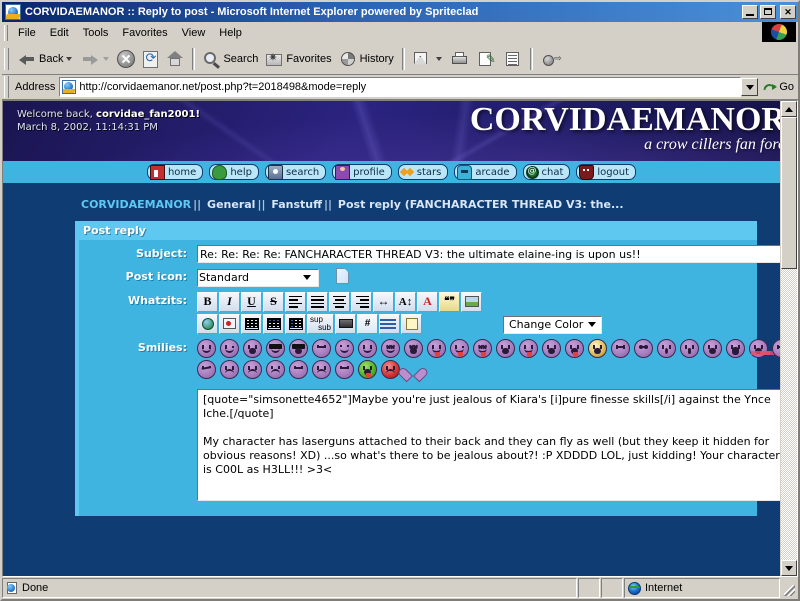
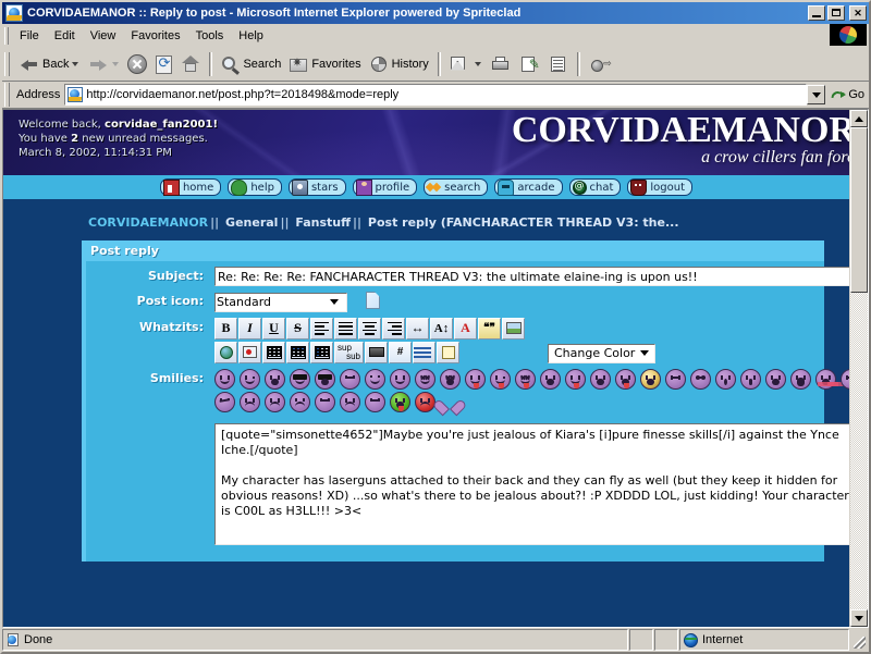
  CORVIDAEMANOR :: Reply to post - Microsoft Internet Explorer powered by Spriteclad
  ✕
  File
  Edit
- Tools
+ View
  Favorites
- View
+ Tools
  Help
  Back
  Search
  Favorites
  History
  Address
  http://corvidaemanor.net/post.php?t=2018498&mode=reply
  Go
  Welcome back, corvidae_fan2001!
+ You have 2 new unread messages.
  March 8, 2002, 11:14:31 PM
  CORVIDAEMANOR
  a crow cillers fan for
  home
  help
- search
+ stars
  profile
- stars
+ search
  arcade
  chat
  logout
  CORVIDAEMANOR || General || Fanstuff || Post reply (FANCHARACTER THREAD V3: the...
  Post reply
  Subject:
  Re: Re: Re: Re: FANCHARACTER THREAD V3: the ultimate elaine-ing is upon us!!
  Post icon:
  Standard
  Whatzits:
  B
  I
  U
  S
  ↔
  A↕
  A
  ❝❞
  sup
  sub
  #
  Change Color
  Smilies:
  Done
  Internet
